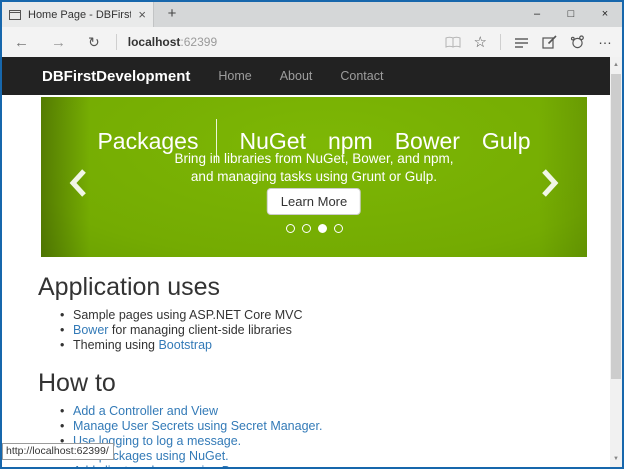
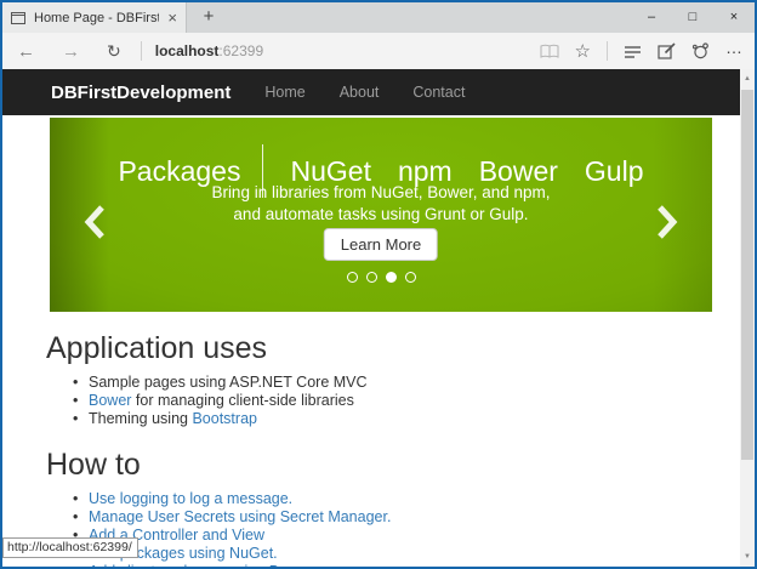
  Home Page - DBFirst
  ×
  +
  –
  □
  ×
  ←
  →
  ↻
  localhost:62399
  ☆
  …
  DBFirstDevelopment
  Home
  About
  Contact
  Packages
  NuGet
  npm
  Bower
  Gulp
  Bring in libraries from NuGet, Bower, and npm,
- and managing tasks using Grunt or Gulp.
+ and automate tasks using Grunt or Gulp.
  Learn More
  Application uses
  Sample pages using ASP.NET Core MVC
  Bower for managing client-side libraries
  Theming using Bootstrap
  How to
- Add a Controller and View
+ Use logging to log a message.
  Manage User Secrets using Secret Manager.
- Use logging to log a message.
+ Add a Controller and View
  ckages using NuGet.
  http://localhost:62399/
